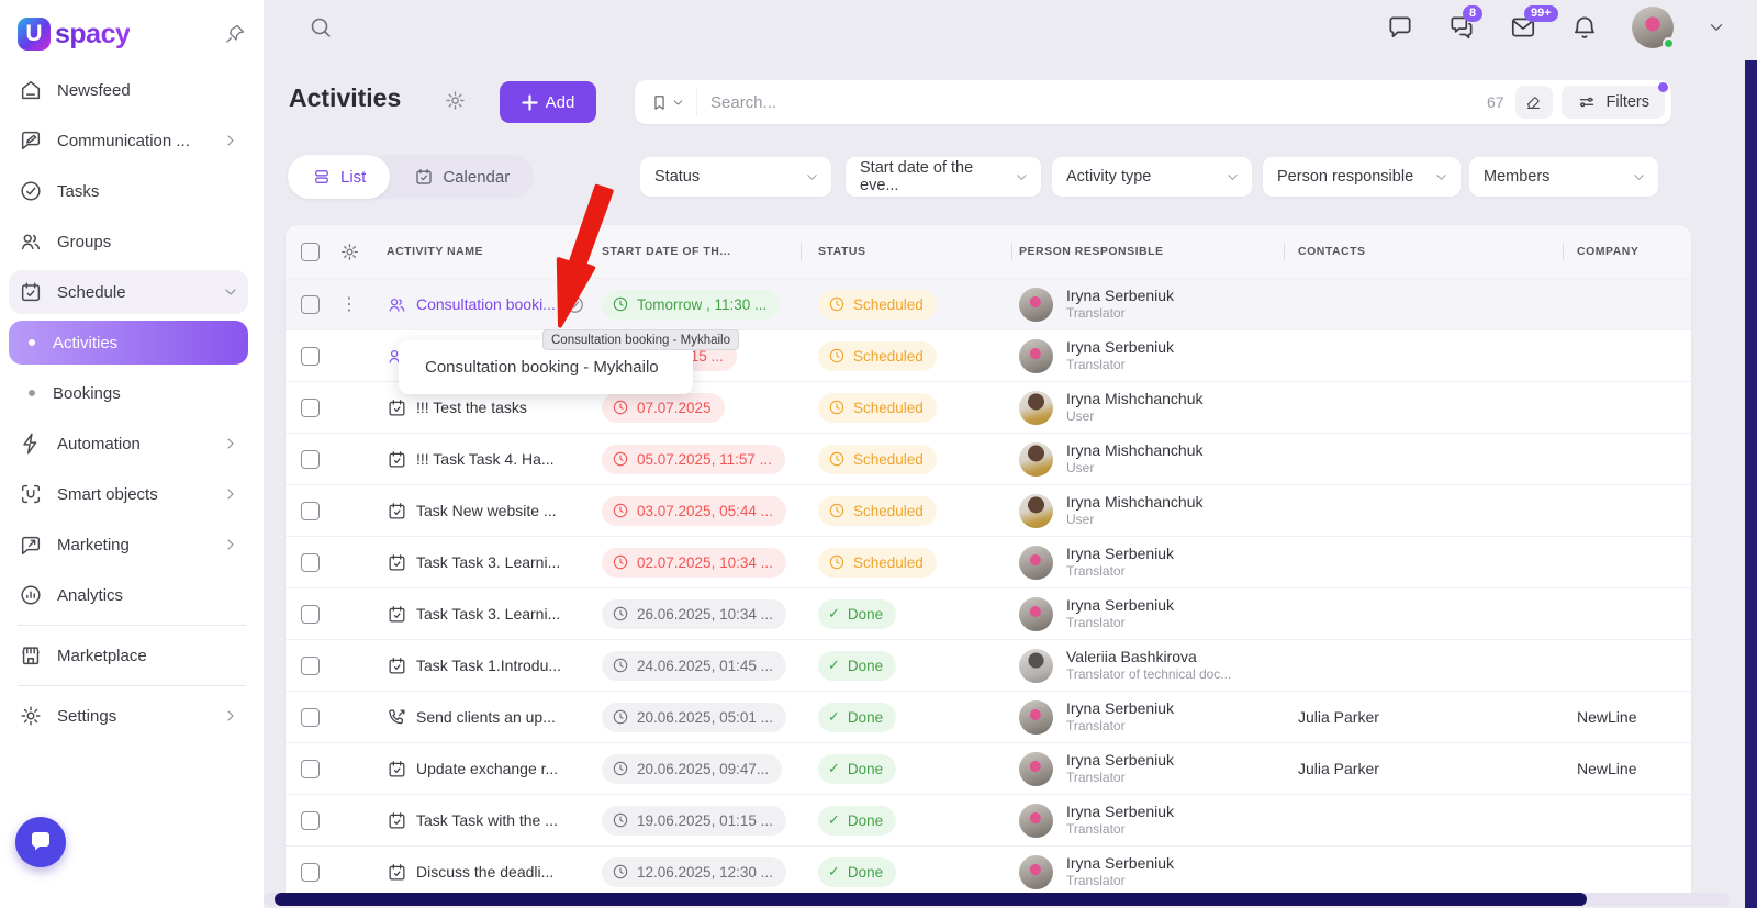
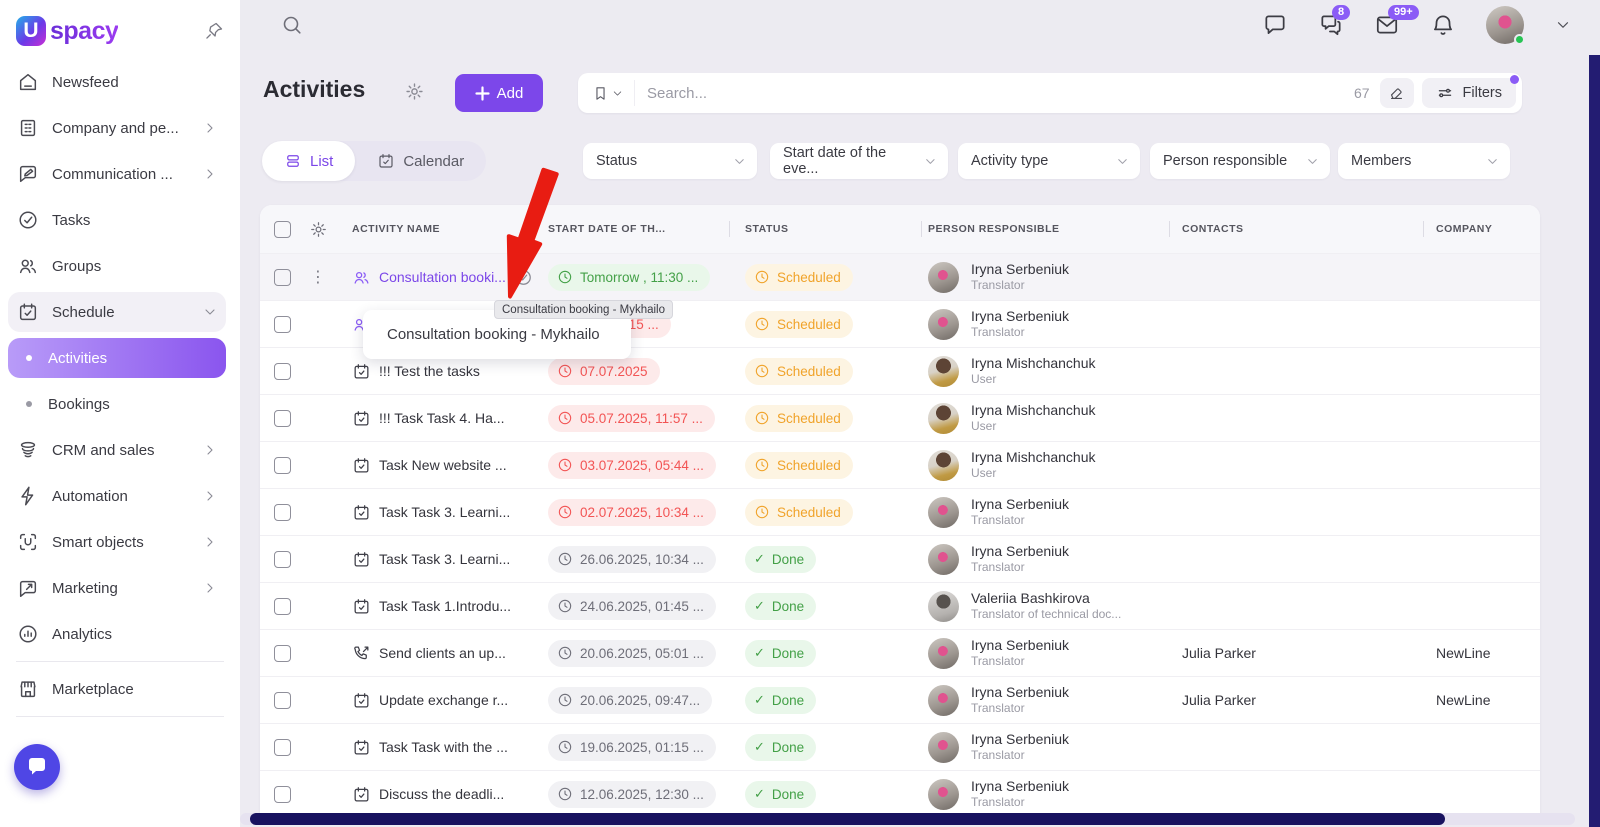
  U
  spacy
  Newsfeed
+ Company and pe...
  Communication ...
  Tasks
  Groups
  Schedule
  Activities
  Bookings
+ CRM and sales
  Automation
  Smart objects
  Marketing
  Analytics
  Marketplace
- Settings
  8
  99+
  Activities
  Add
  Search...
  67
  Filters
  List
  Calendar
  Status
  Start date of the eve...
  Activity type
  Person responsible
  Members
  ACTIVITY NAME
  START DATE OF TH...
  STATUS
  PERSON RESPONSIBLE
  CONTACTS
  COMPANY
  ⋮
  Consultation booki...
  Tomorrow , 11:30 ...
  Scheduled
  Iryna Serbeniuk
  Translator
  Scheduled
  Iryna Serbeniuk
  Translator
  !!! Test the tasks
  07.07.2025
  Scheduled
  Iryna Mishchanchuk
  User
  !!! Task Task 4. Ha...
  05.07.2025, 11:57 ...
  Scheduled
  Iryna Mishchanchuk
  User
  Task New website ...
  03.07.2025, 05:44 ...
  Scheduled
  Iryna Mishchanchuk
  User
  Task Task 3. Learni...
  02.07.2025, 10:34 ...
  Scheduled
  Iryna Serbeniuk
  Translator
  Task Task 3. Learni...
  26.06.2025, 10:34 ...
  ✓
  Done
  Iryna Serbeniuk
  Translator
  Task Task 1.Introdu...
  24.06.2025, 01:45 ...
  ✓
  Done
  Valeriia Bashkirova
  Translator of technical doc...
  Send clients an up...
  20.06.2025, 05:01 ...
  ✓
  Done
  Iryna Serbeniuk
  Translator
  Julia Parker
  NewLine
  Update exchange r...
  20.06.2025, 09:47...
  ✓
  Done
  Iryna Serbeniuk
  Translator
  Julia Parker
  NewLine
  Task Task with the ...
  19.06.2025, 01:15 ...
  ✓
  Done
  Iryna Serbeniuk
  Translator
  Discuss the deadli...
  12.06.2025, 12:30 ...
  ✓
  Done
  Iryna Serbeniuk
  Translator
  Consultation booking - Mykhailo
  Consultation booking - Mykhailo
